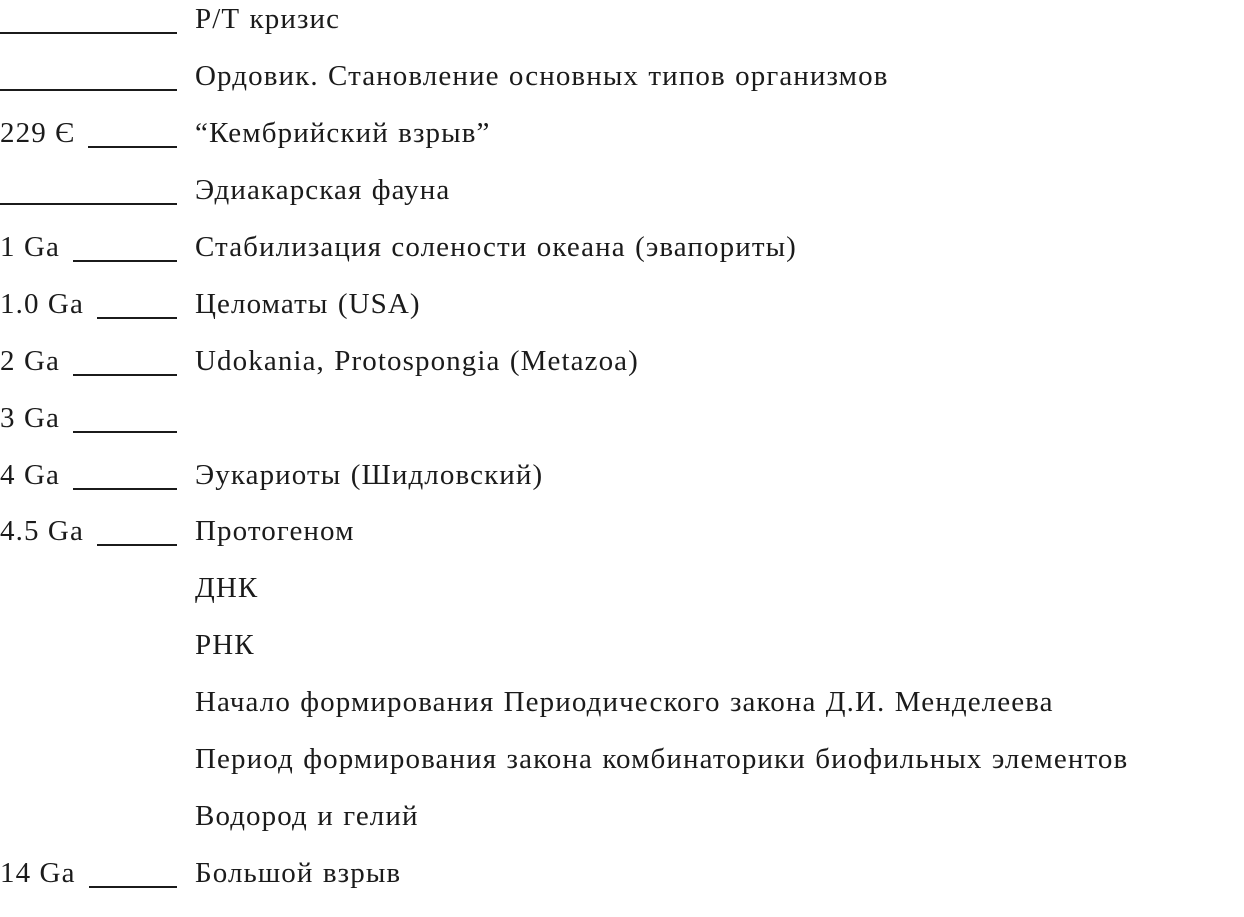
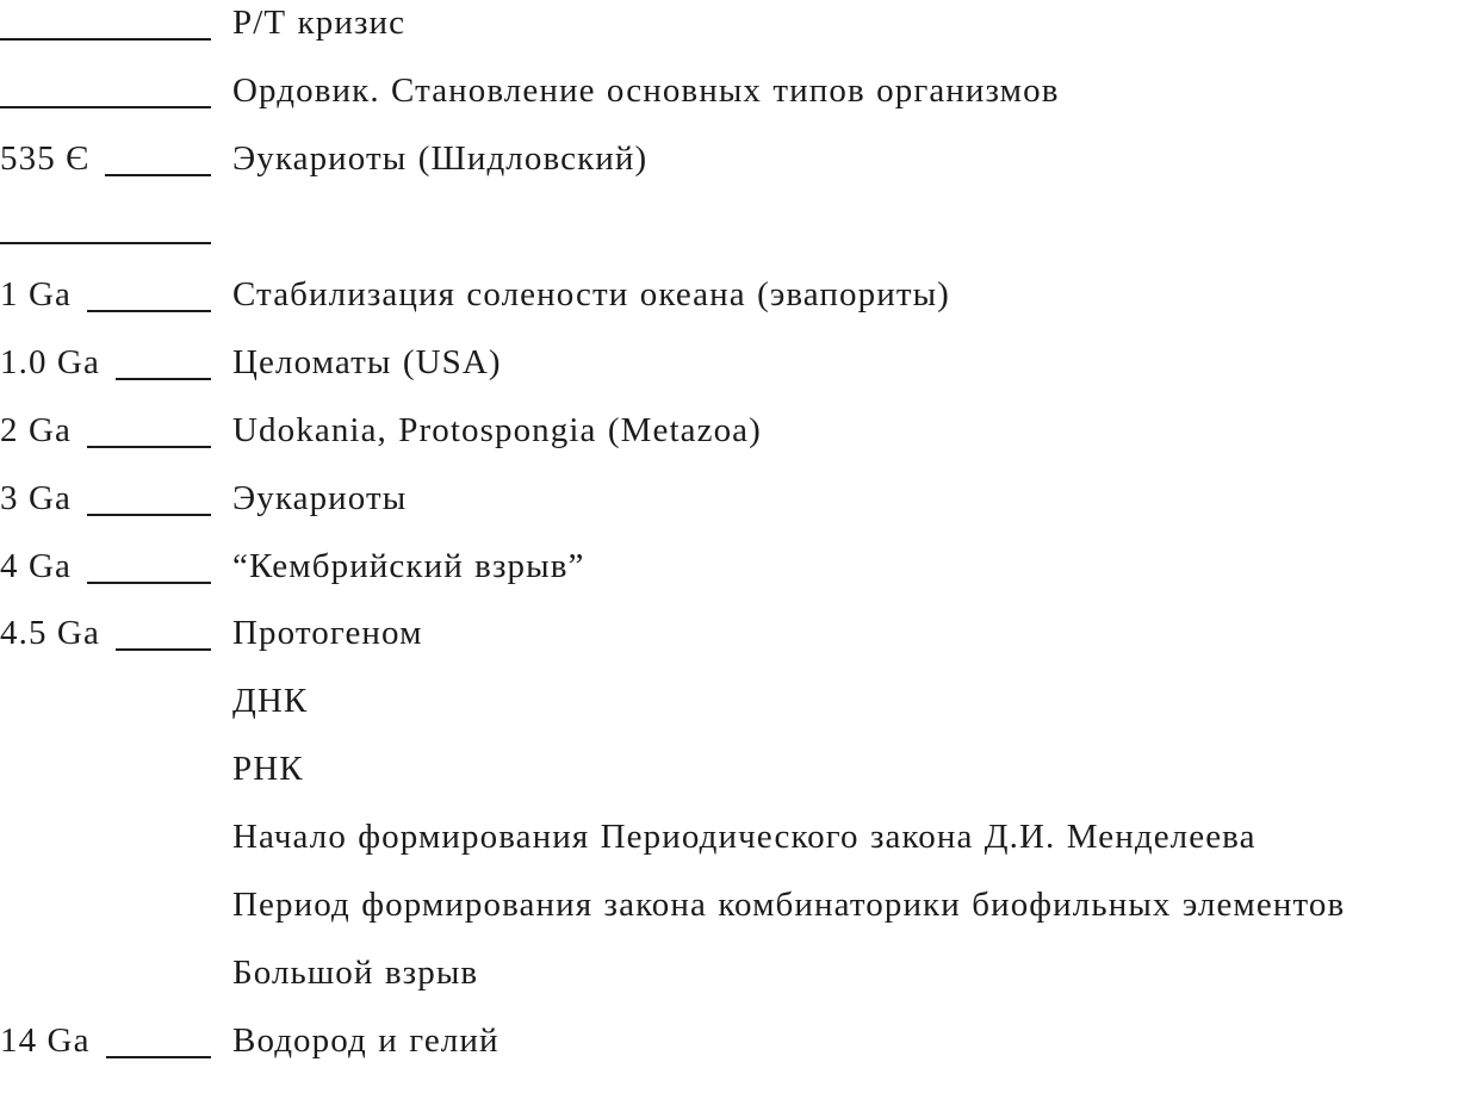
  Р/Т кризис
  Ордовик. Становление основных типов организмов
- 229 Є
+ 535 Є
- “Кембрийский взрыв”
+ Эукариоты (Шидловский)
- Эдиакарская фауна
  1 Ga
  Стабилизация солености океана (эвапориты)
  1.0 Ga
  Целоматы (USA)
  2 Ga
  Udokania, Protospongia (Metazoa)
  3 Ga
+ Эукариоты
  4 Ga
- Эукариоты (Шидловский)
+ “Кембрийский взрыв”
  4.5 Ga
  Протогеном
  ДНК
  РНК
  Начало формирования Периодического закона Д.И. Менделеева
  Период формирования закона комбинаторики биофильных элементов
- Водород и гелий
+ Большой взрыв
  14 Ga
- Большой взрыв
+ Водород и гелий
